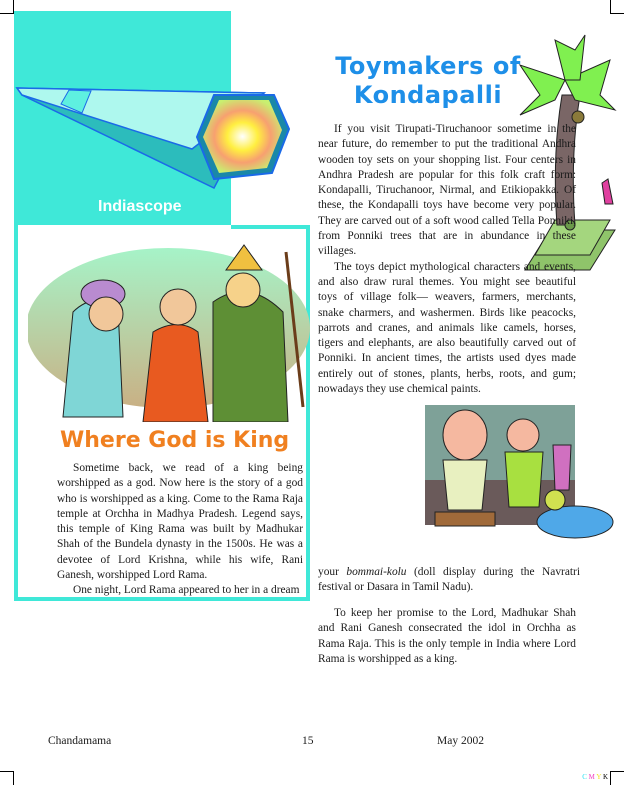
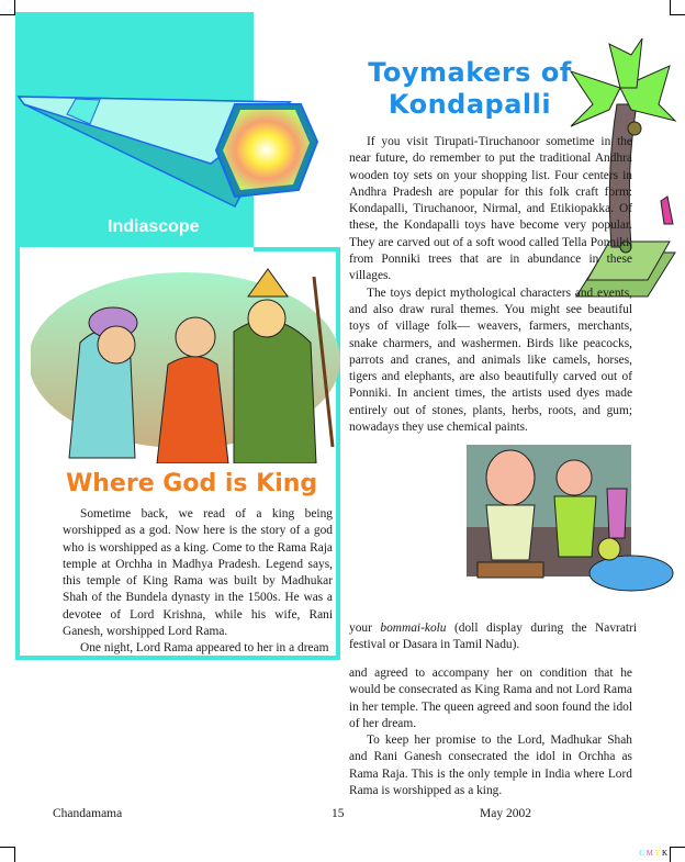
  Indiascope
  Where God is King
  Sometime back, we read of a king being worshipped as a god. Now here is the story of a god who is worshipped as a king. Come to the Rama Raja temple at Orchha in Madhya Pradesh. Legend says, this temple of King Rama was built by Madhukar Shah of the Bundela dynasty in the 1500s. He was a devotee of Lord Krishna, while his wife, Rani Ganesh, worshipped Lord Rama.
  One night, Lord Rama appeared to her in a dream
  Toymakers of
  Kondapalli
  If you visit Tirupati-Tiruchanoor sometime in the near future, do remember to put the traditional Andhra wooden toy sets on your shopping list. Four centers in Andhra Pradesh are popular for this folk craft form: Kondapalli, Tiruchanoor, Nirmal, and Etikiopakka. Of these, the Kondapalli toys have become very popular. They are carved out of a soft wood called Tella Ponniki, from Ponniki trees that are in abundance in these villages.
  The toys depict mythological characters and events, and also draw rural themes. You might see beautiful toys of village folk— weavers, farmers, merchants, snake charmers, and washermen. Birds like peacocks, parrots and cranes, and animals like camels, horses, tigers and elephants, are also beautifully carved out of Ponniki. In ancient times, the artists used dyes made entirely out of stones, plants, herbs, roots, and gum; nowadays they use chemical paints.
  your bommai-kolu (doll display during the Navratri festival or Dasara in Tamil Nadu).
+ and agreed to accompany her on condition that he would be consecrated as King Rama and not Lord Rama in her temple. The queen agreed and soon found the idol of her dream.
  To keep her promise to the Lord, Madhukar Shah and Rani Ganesh consecrated the idol in Orchha as Rama Raja. This is the only temple in India where Lord Rama is worshipped as a king.
  Chandamama
  15
  May 2002
  C M Y K
